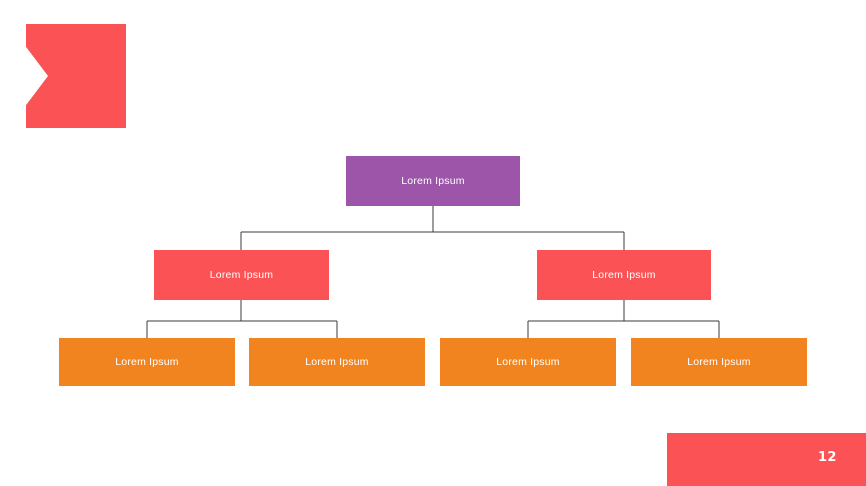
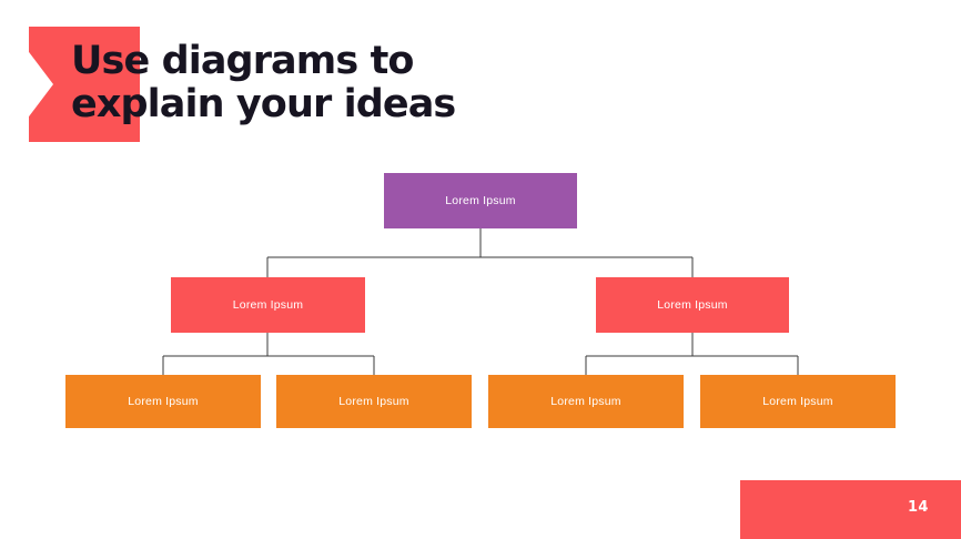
+ Use diagrams to
+ explain your ideas
  Lorem Ipsum
  Lorem Ipsum
  Lorem Ipsum
  Lorem Ipsum
  Lorem Ipsum
  Lorem Ipsum
  Lorem Ipsum
- 12
+ 14
